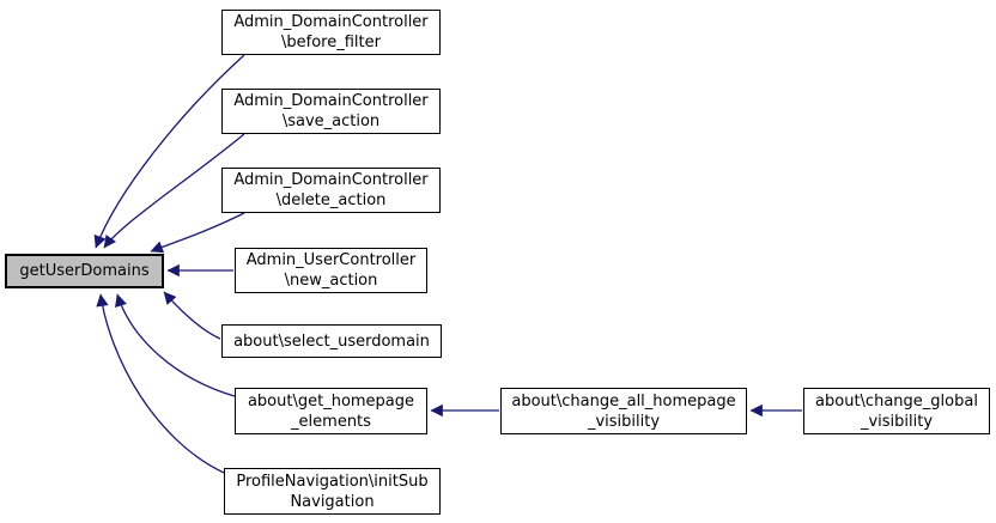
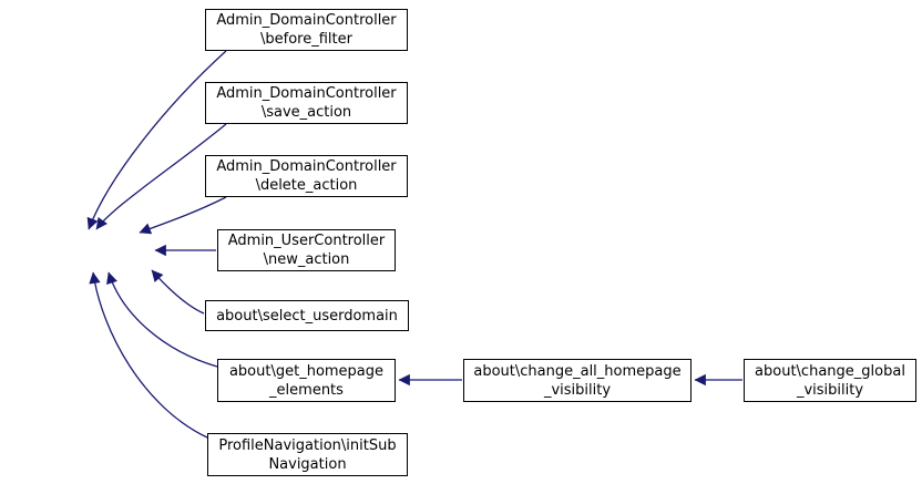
- getUserDomains
  Admin_DomainController
  \before_filter
  Admin_DomainController
  \save_action
  Admin_DomainController
  \delete_action
  Admin_UserController
  \new_action
  about\select_userdomain
  about\get_homepage
  _elements
  ProfileNavigation\initSub
  Navigation
  about\change_all_homepage
  _visibility
  about\change_global
  _visibility
